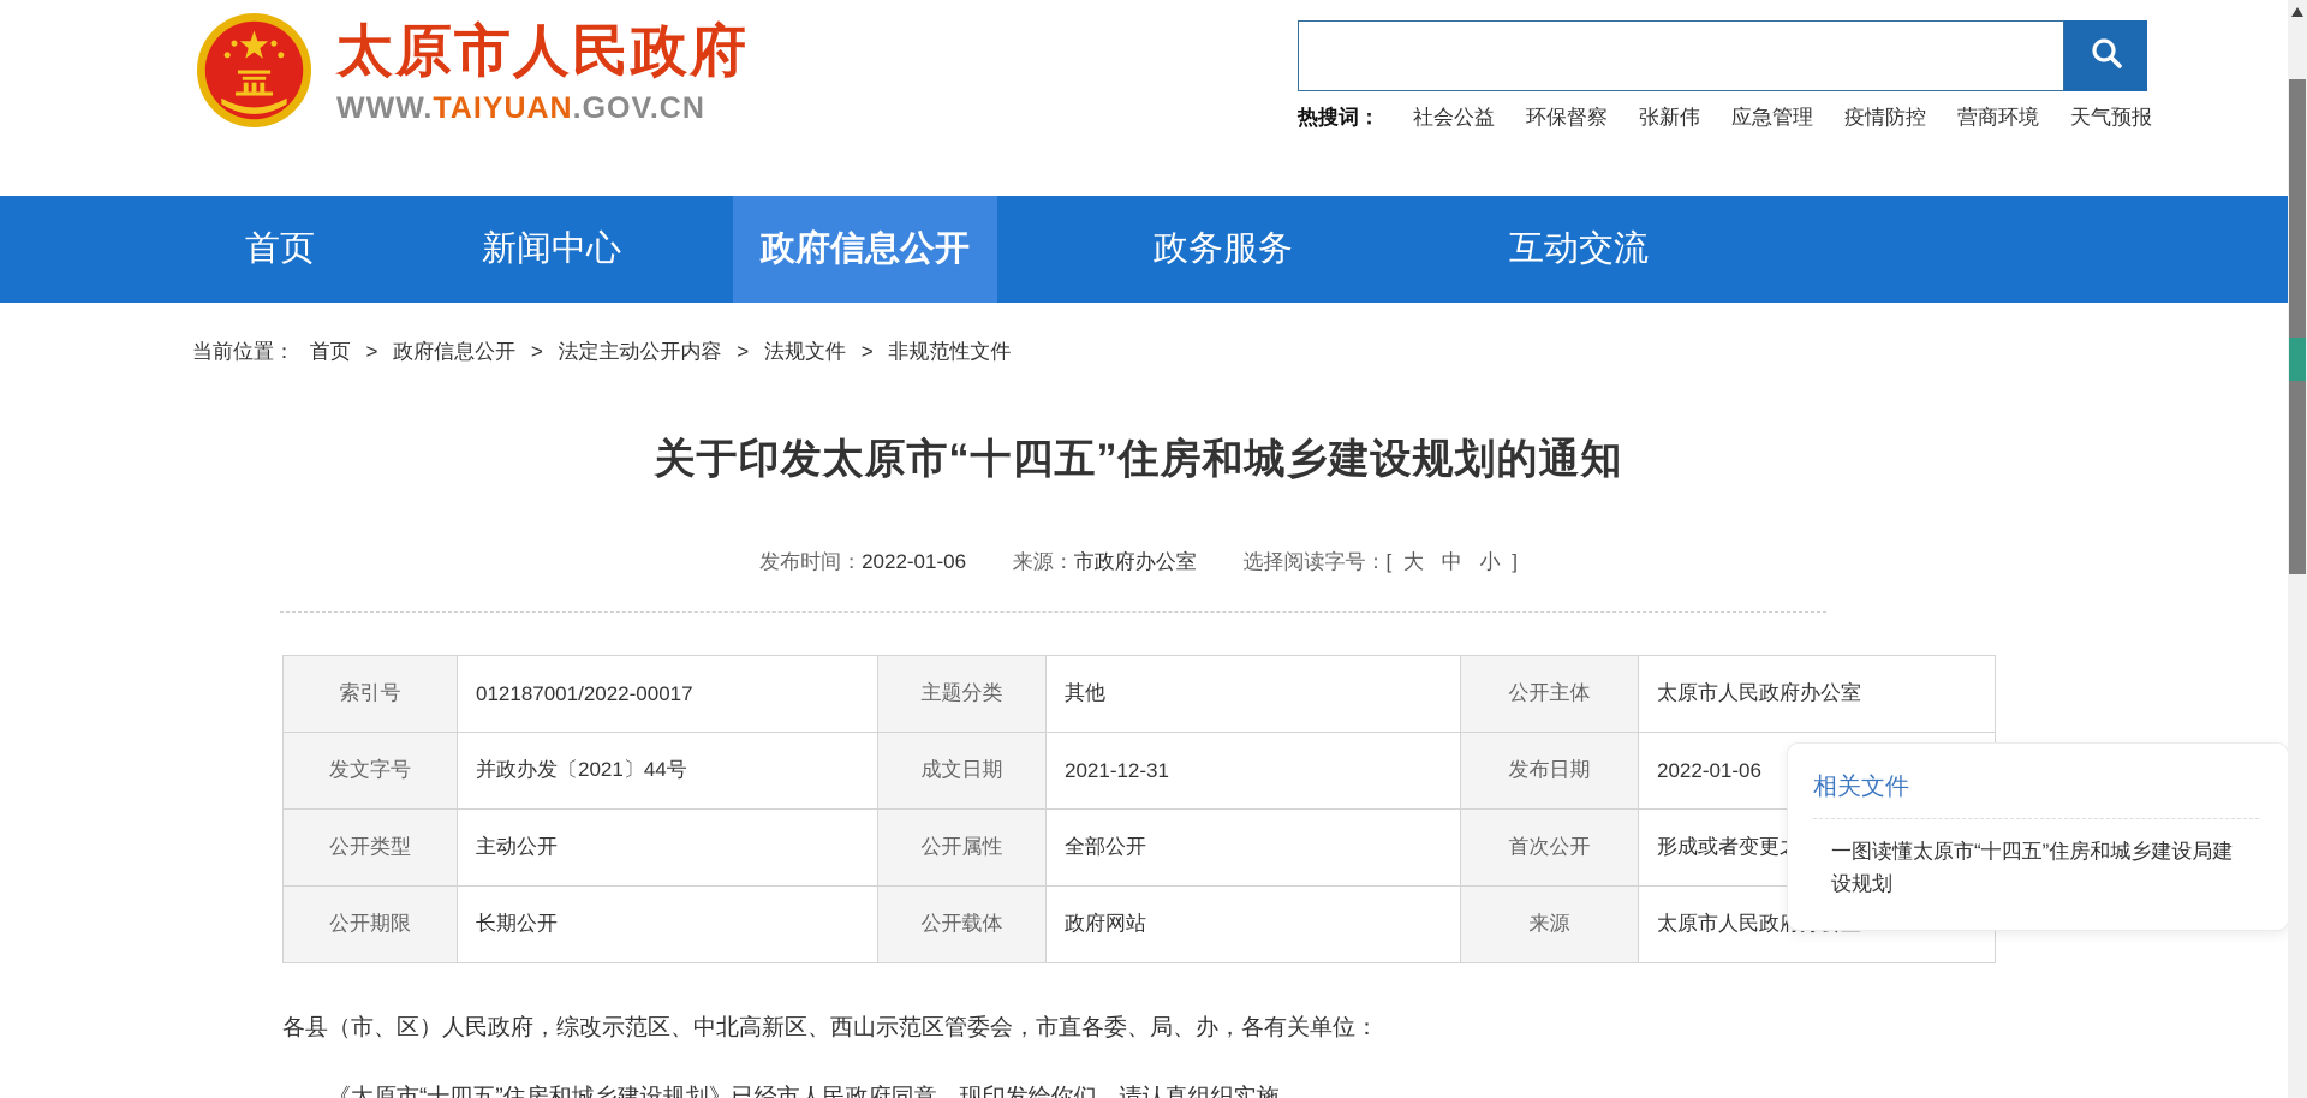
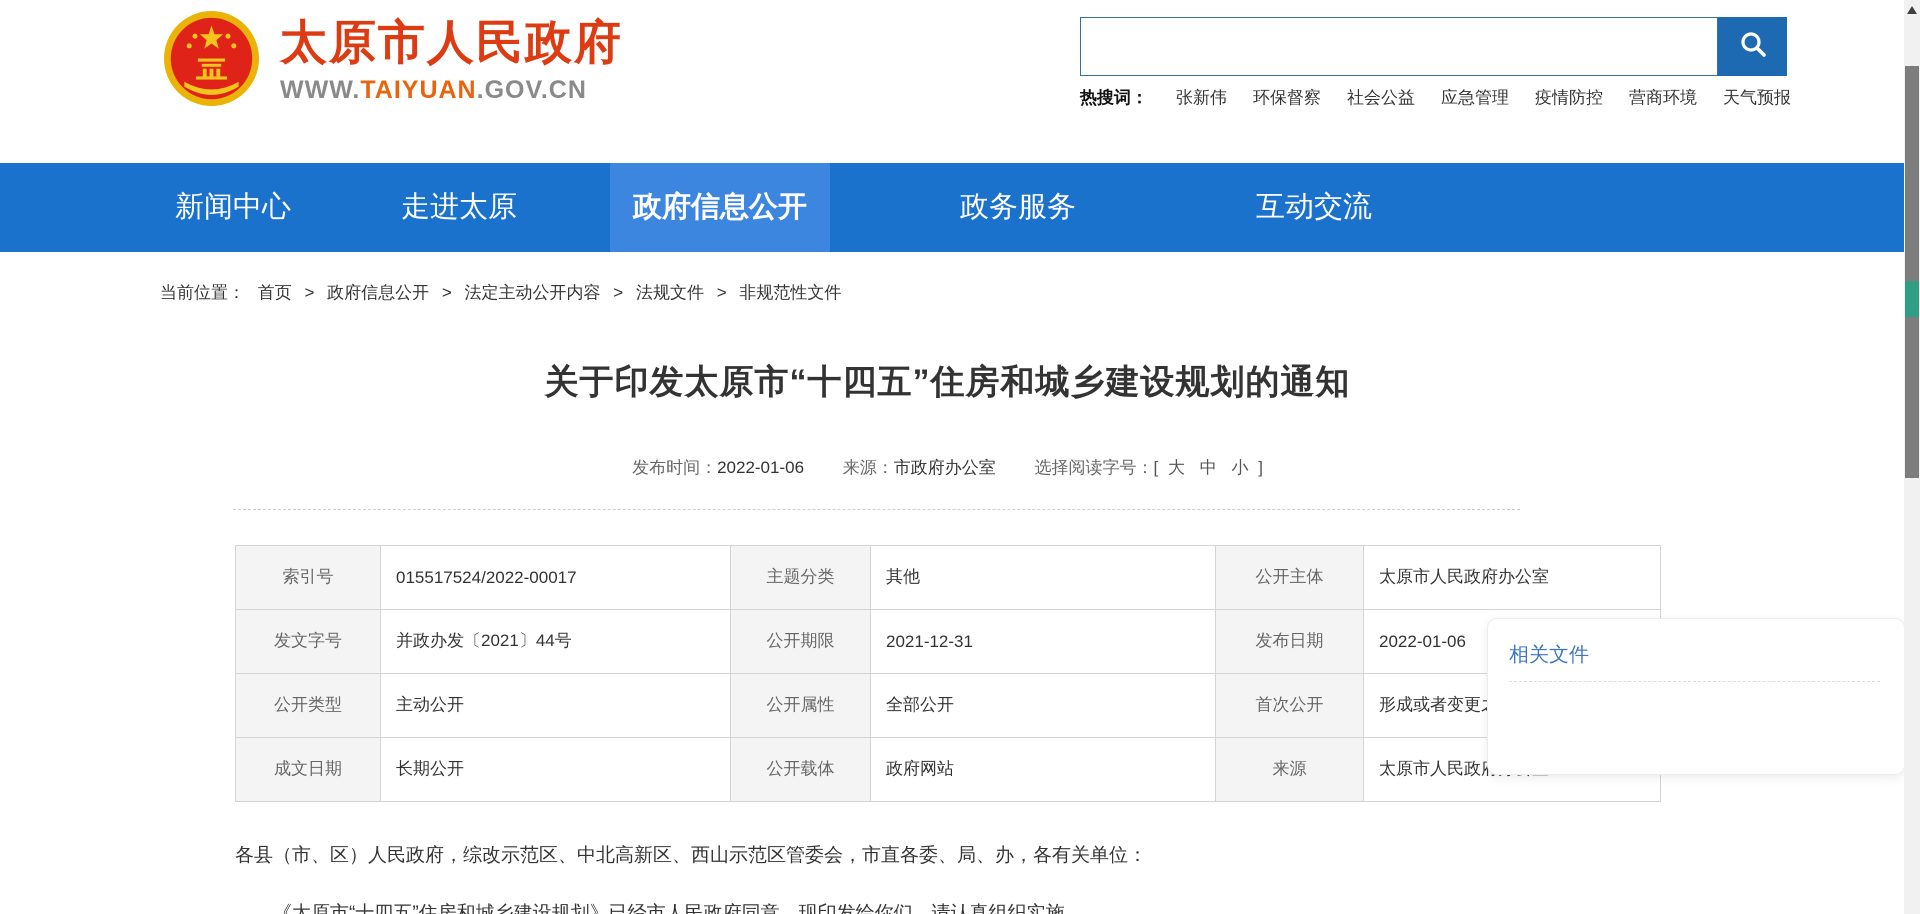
  太原市人民政府
  WWW.TAIYUAN.GOV.CN
  热搜词：
- 社会公益
+ 张新伟
  环保督察
- 张新伟
+ 社会公益
  应急管理
  疫情防控
  营商环境
  天气预报
- 首页
  新闻中心
+ 走进太原
  政府信息公开
  政务服务
  互动交流
  当前位置： 首页 > 政府信息公开 > 法定主动公开内容 > 法规文件 > 非规范性文件
  关于印发太原市“十四五”住房和城乡建设规划的通知
  发布时间：2022-01-06 来源：市政府办公室 选择阅读字号：[ 大 中 小 ]
- 索引号	012187001/2022-00017	主题分类	其他	公开主体	太原市人民政府办公室
+ 索引号	015517524/2022-00017	主题分类	其他	公开主体	太原市人民政府办公室
- 发文字号	并政办发〔2021〕44号	成文日期	2021-12-31	发布日期	2022-01-06
+ 发文字号	并政办发〔2021〕44号	公开期限	2021-12-31	发布日期	2022-01-06
  公开类型	主动公开	公开属性	全部公开	首次公开	形成或者变更
- 公开期限	长期公开	公开载体	政府网站	来源	太原市人民政
+ 成文日期	长期公开	公开载体	政府网站	来源	太原市人民政
  相关文件
- 一图读懂太原市“十四五”住房和城乡建设局建设规划
  各县（市、区）人民政府，综改示范区、中北高新区、西山示范区管委会，市直各委、局、办，各有关单位：
